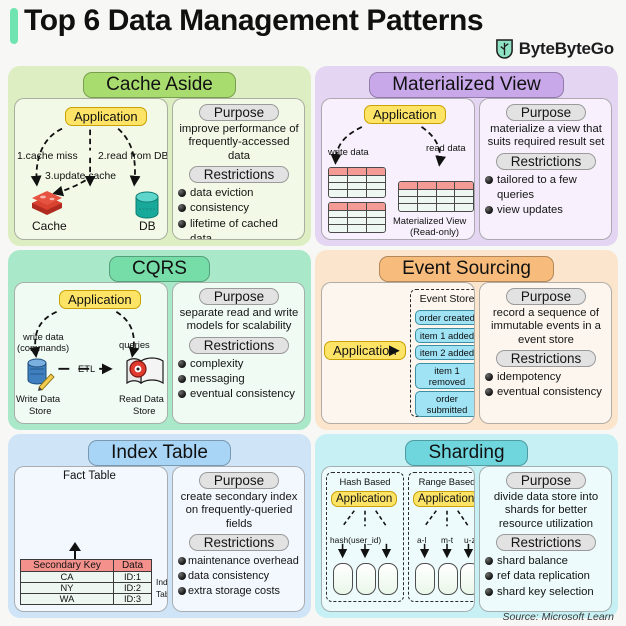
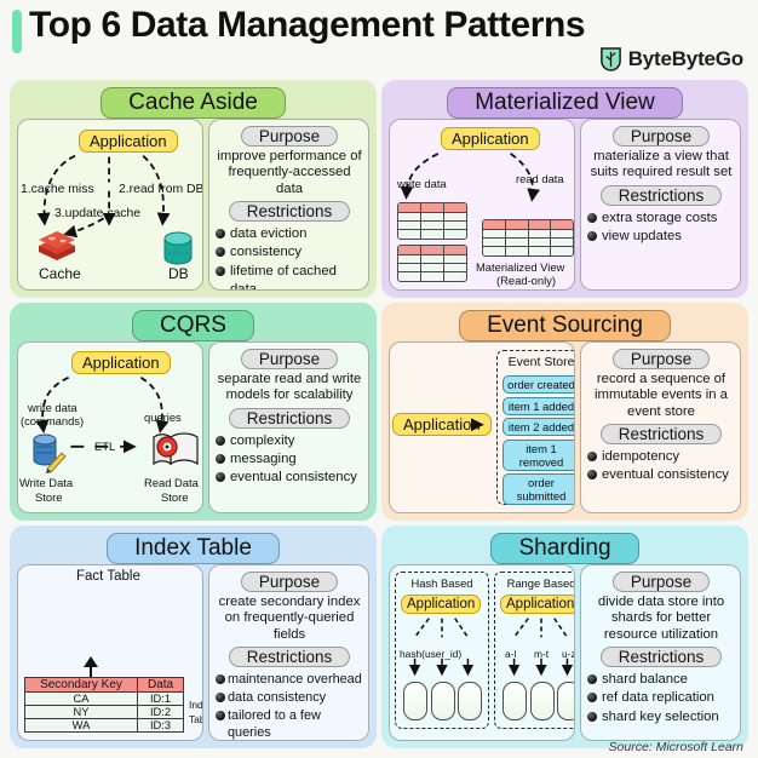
  Top 6 Data Management Patterns
  ByteByteGo
  Cache Aside
  Application
  1.cache miss
  2.read from DB
  3.update cache
  Cache
  DB
  Purpose
  improve performance of frequently-accessed data
  Restrictions
  data eviction
  consistency
  lifetime of cached
  Materialized View
  Application
  write data
  read data
  Materialized View
  (Read-only)
  Purpose
  materialize a view that suits required result set
  Restrictions
- tailored to a few queries
+ extra storage costs
  view updates
  CQRS
  Application
  write data
  (commands)
  queries
  ETL
  Write Data
  Store
  Read Data
  Store
  Purpose
  separate read and write models for scalability
  Restrictions
  complexity
  messaging
  eventual consistency
  Event Sourcing
  Applicatio
  Event Store
  order created
  item 1 added
  item 2 added
  item 1 removed
  order submitted
  Purpose
  record a sequence of immutable events in a event store
  Restrictions
  idempotency
  eventual consistency
  Index Table
  Fact Table
  Secondary Key	Data
  CA	ID:1
  NY	ID:2
  WA	ID:3
  Purpose
  create secondary index on frequently-queried fields
  Restrictions
  maintenance overhead
  data consistency
- extra storage costs
+ tailored to a few queries
  Sharding
  Hash Based
  Application
  hash(user_id)
  Range Based
  Application
  a-l
  m-t
  u-z
  Purpose
  divide data store into shards for better resource utilization
  Restrictions
  shard balance
  ref data replication
  shard key selection
  Source: Microsoft Learn
